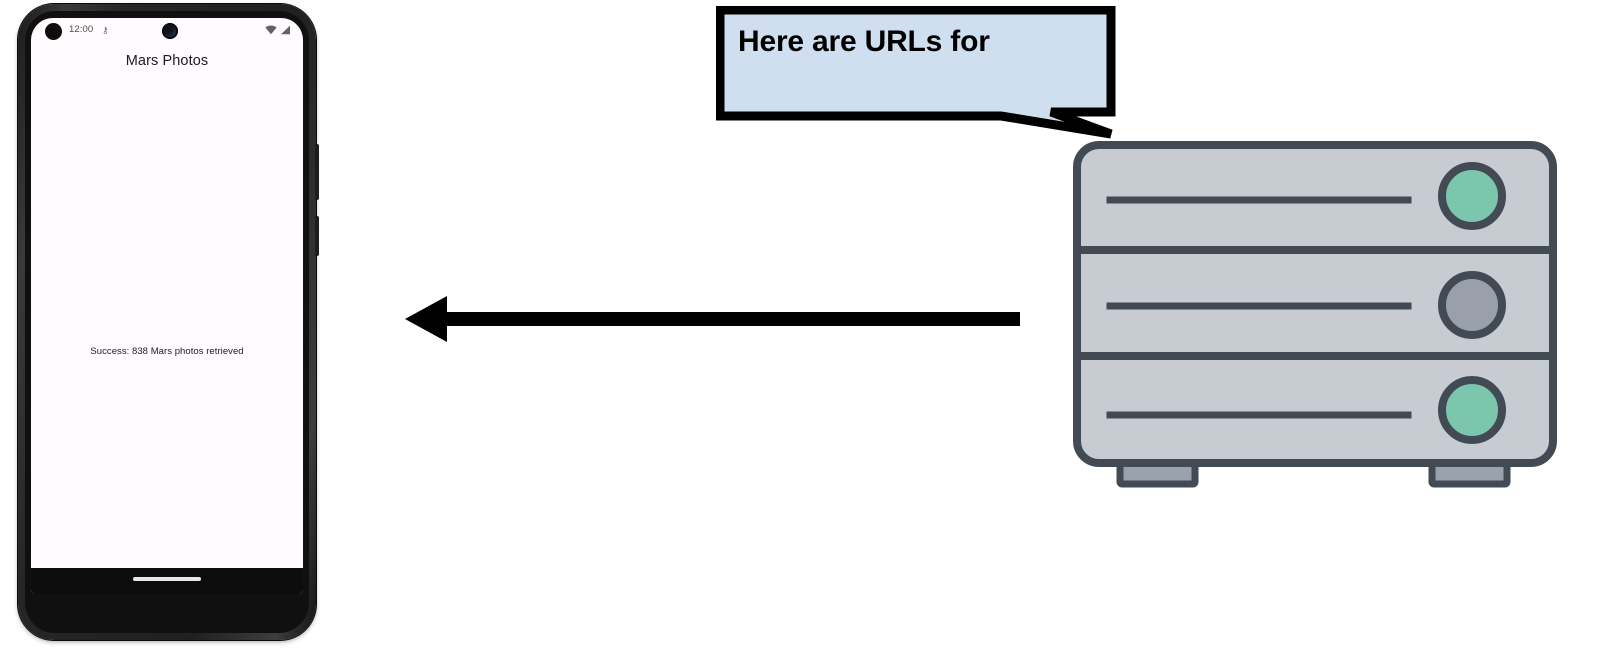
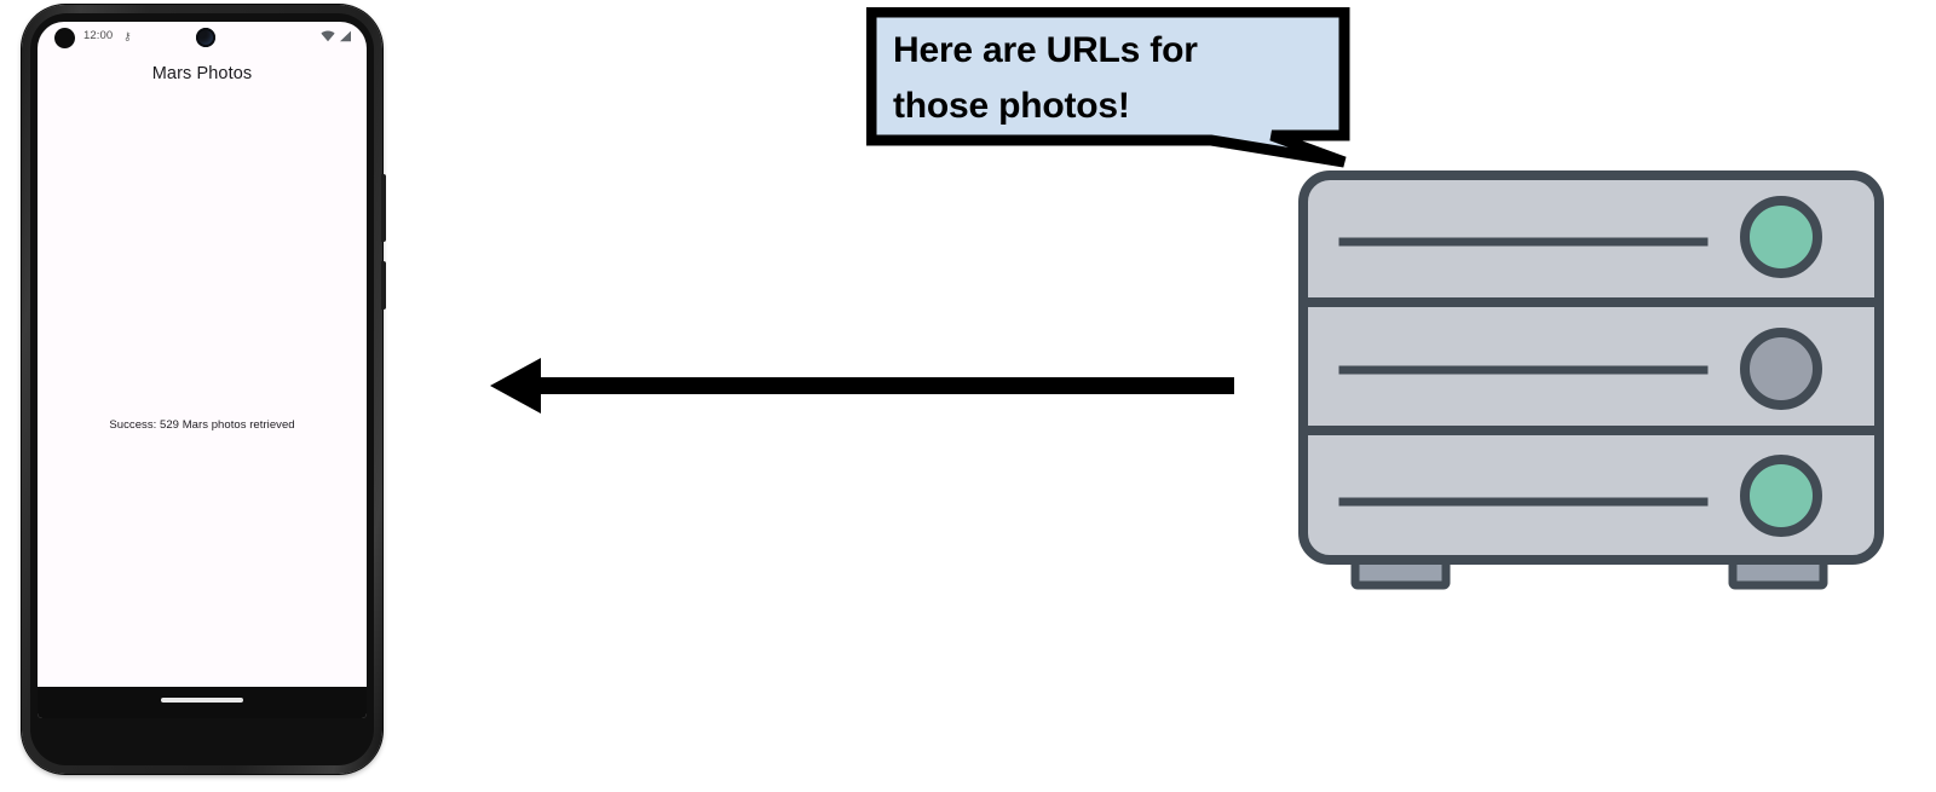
  12:00
  ⚷
  Mars Photos
- Success: 838 Mars photos retrieved
+ Success: 529 Mars photos retrieved
  Here are URLs for
+ those photos!
